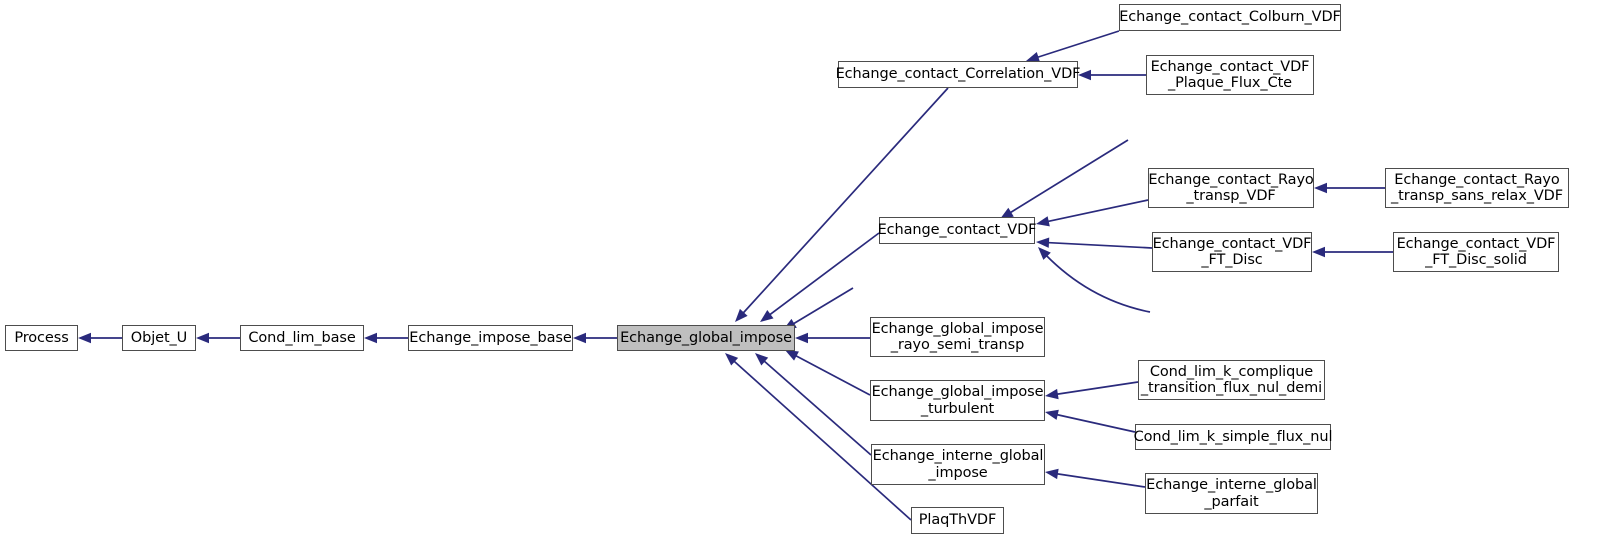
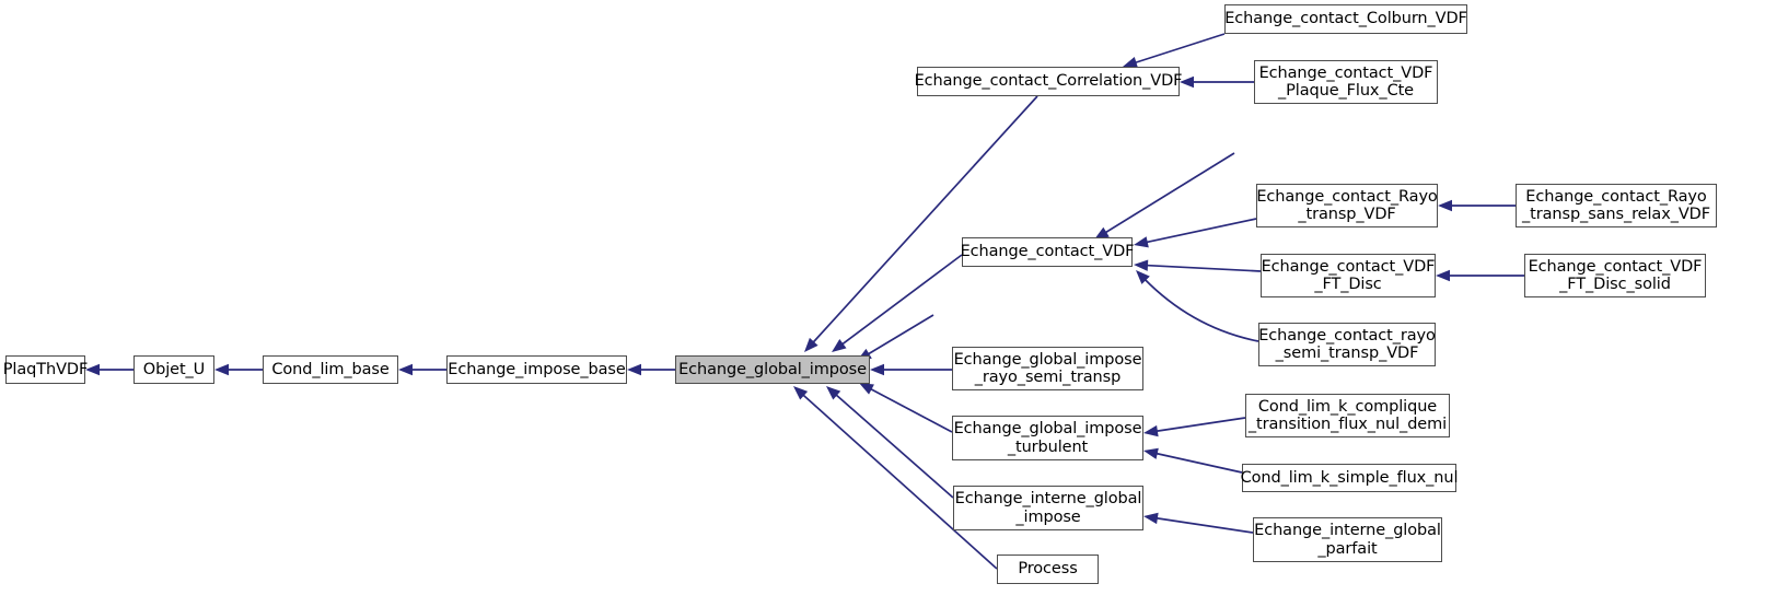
- Process
+ PlaqThVDF
  Objet_U
  Cond_lim_base
  Echange_impose_base
  Echange_global_impose
  Echange_contact_Correlation_VDF
  Echange_contact_Colburn_VDF
  Echange_contact_VDF
  _Plaque_Flux_Cte
  Echange_contact_Rayo
  _transp_VDF
  Echange_contact_Rayo
  _transp_sans_relax_VDF
  Echange_contact_VDF
  Echange_contact_VDF
  _FT_Disc
  Echange_contact_VDF
  _FT_Disc_solid
+ Echange_contact_rayo
+ _semi_transp_VDF
  Echange_global_impose
  _rayo_semi_transp
  Echange_global_impose
  _turbulent
  Cond_lim_k_complique
  _transition_flux_nul_demi
  Cond_lim_k_simple_flux_nul
  Echange_interne_global
  _impose
  Echange_interne_global
  _parfait
- PlaqThVDF
+ Process
